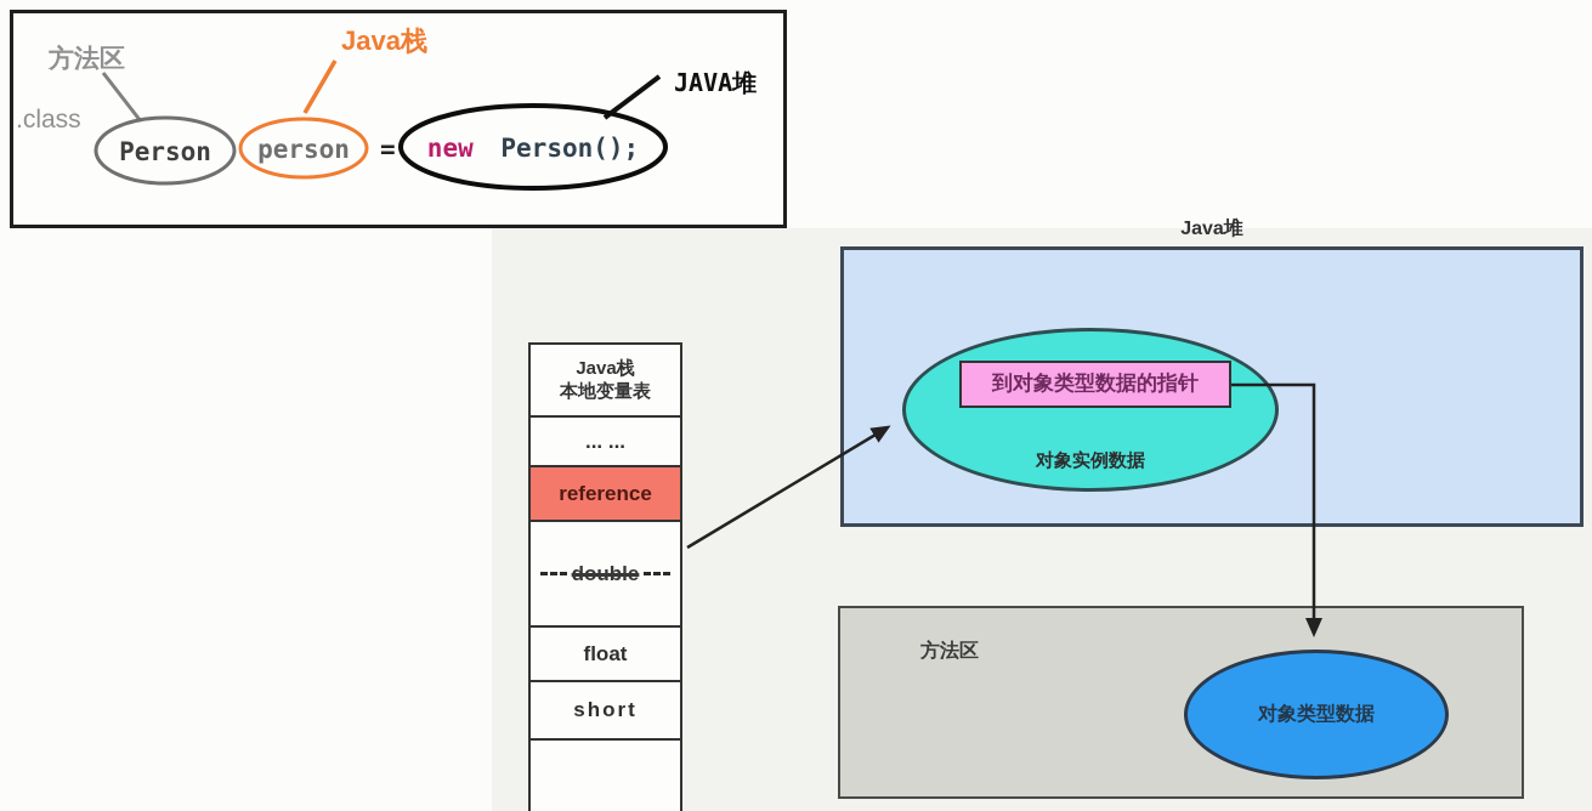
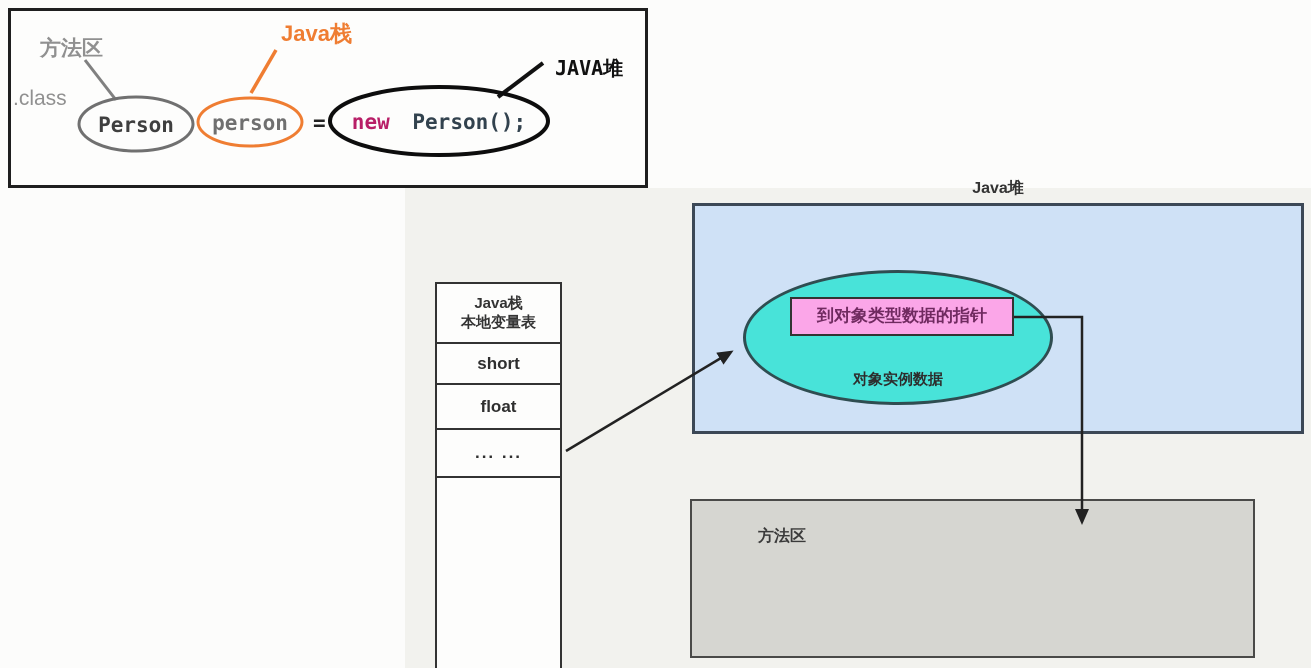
  方法区
  .class
  Person
  Java栈
  person
  =
  JAVA堆
  new Person();
  Java栈
  本地变量表
- ... ...
+ short
- reference
- double
  float
- short
+ ... ...
  Java堆
  到对象类型数据的指针
  对象实例数据
  方法区
- 对象类型数据
